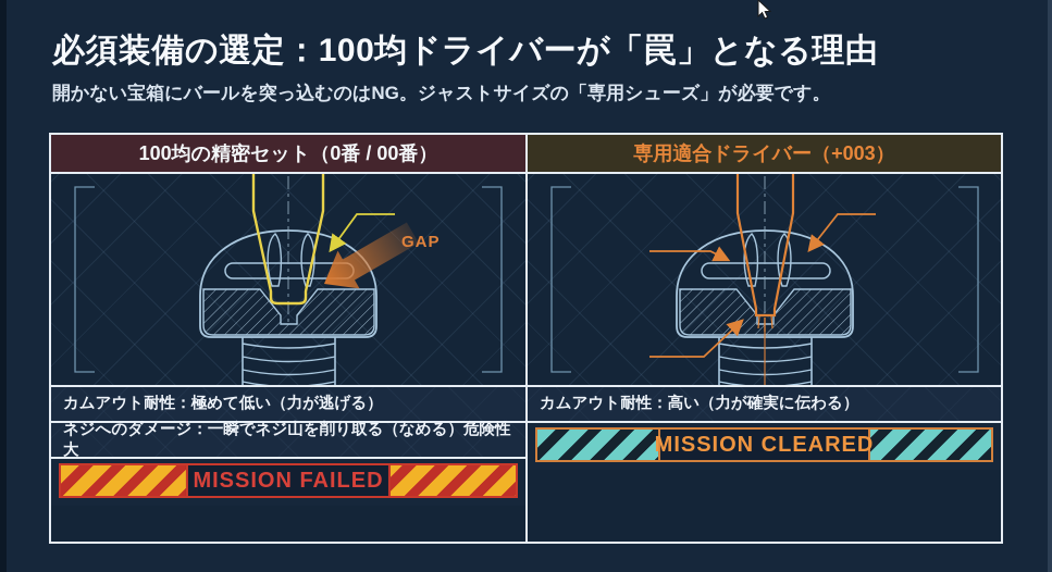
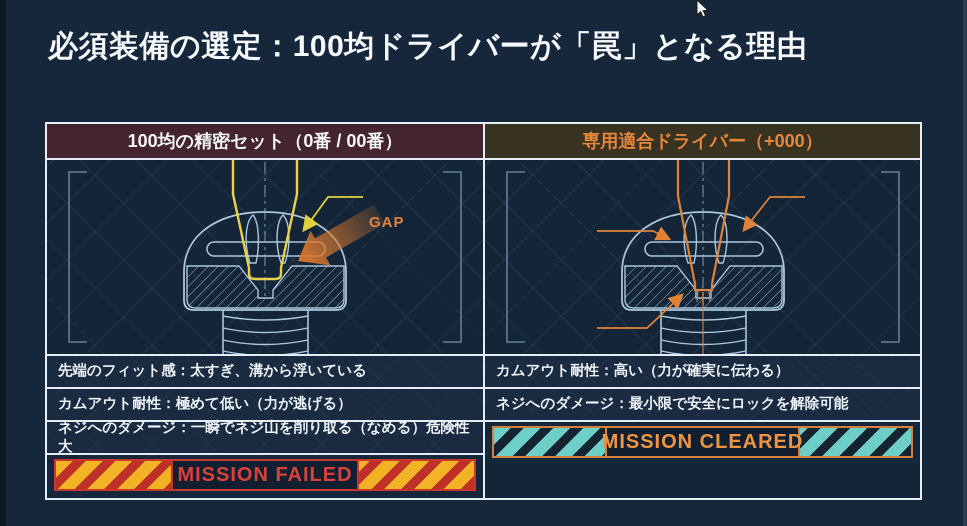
  必須装備の選定：100均ドライバーが「罠」となる理由
- 開かない宝箱にバールを突っ込むのはNG。ジャストサイズの「専用シューズ」が必要です。
  100均の精密セット（0番 / 00番）
  GAP
+ 先端のフィット感：太すぎ、溝から浮いている
  カムアウト耐性：極めて低い（力が逃げる）
  ネジへのダメージ：一瞬でネジ山を削り取る（なめる）危険性大
  MISSION FAILED
- 専用適合ドライバー（+003）
+ 専用適合ドライバー（+000）
  カムアウト耐性：高い（力が確実に伝わる）
+ ネジへのダメージ：最小限で安全にロックを解除可能
  MISSION CLEARED
